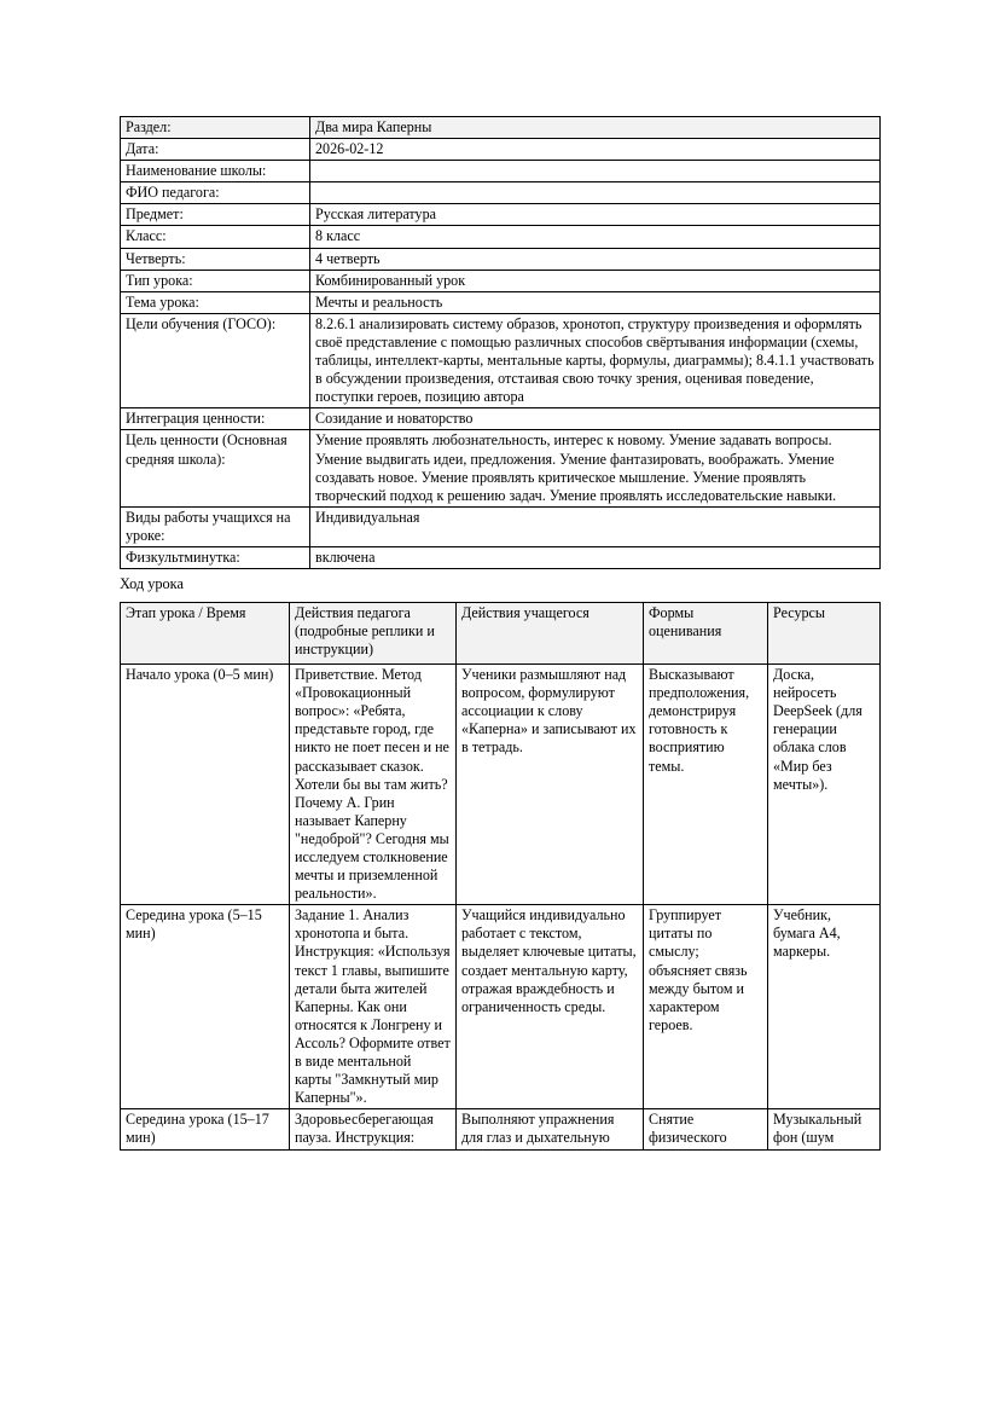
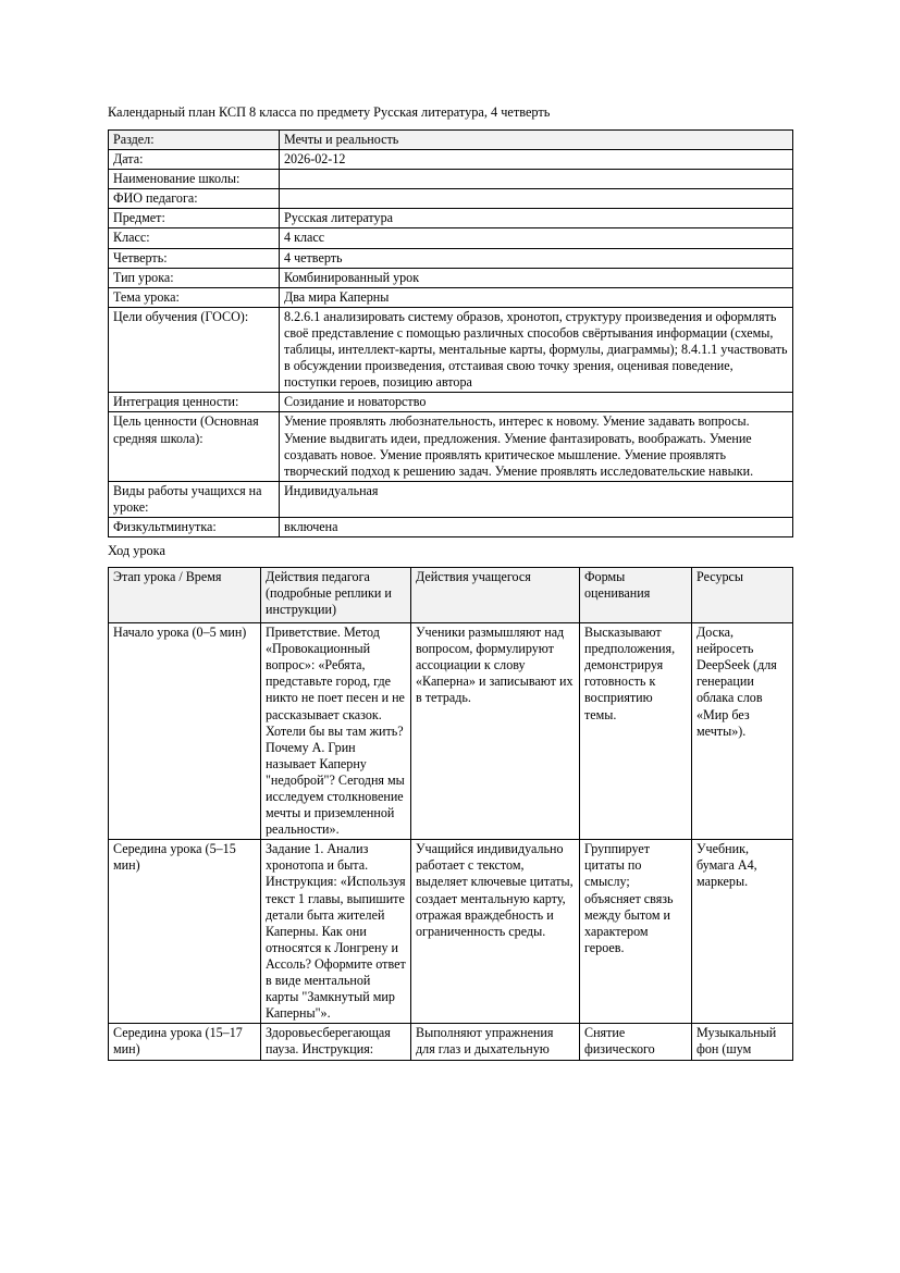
+ Календарный план КСП 8 класса по предмету Русская литература, 4 четверть
- Раздел:	Два мира Каперны
+ Раздел:	Мечты и реальность
  Дата:	2026-02-12
  Наименование школы:
  ФИО педагога:
  Предмет:	Русская литература
- Класс:	8 класс
+ Класс:	4 класс
  Четверть:	4 четверть
  Тип урока:	Комбинированный урок
- Тема урока:	Мечты и реальность
+ Тема урока:	Два мира Каперны
  Цели обучения (ГОСО):	8.2.6.1 анализировать систему образов, хронотоп, структуру произведения и оформлять своё представление с помощью различных способов свёртывания информации (схемы, таблицы, интеллект-карты, ментальные карты, формулы, диаграммы); 8.4.1.1 участвовать в обсуждении произведения, отстаивая свою точку зрения, оценивая поведение, поступки героев, позицию автора
  Интеграция ценности:	Созидание и новаторство
  Цель ценности (Основная средняя школа):	Умение проявлять любознательность, интерес к новому. Умение задавать вопросы. Умение выдвигать идеи, предложения. Умение фантазировать, воображать. Умение создавать новое. Умение проявлять критическое мышление. Умение проявлять творческий подход к решению задач. Умение проявлять исследовательские навыки.
  Виды работы учащихся на уроке:	Индивидуальная
  Физкультминутка:	включена
  Ход урока
  Этап урока / Время	Действия педагога (подробные реплики и инструкции)	Действия учащегося	Формы оценивания	Ресурсы
  Начало урока (0–5 мин)	Приветствие. Метод «Провокационный вопрос»: «Ребята, представьте город, где никто не поет песен и не рассказывает сказок. Хотели бы вы там жить? Почему А. Грин называет Каперну "недоброй"? Сегодня мы исследуем столкновение мечты и приземленной реальности».	Ученики размышляют над вопросом, формулируют ассоциации к слову «Каперна» и записывают их в тетрадь.	Высказывают предположения, демонстрируя готовность к восприятию темы.	Доска, нейросеть DeepSeek (для генерации облака слов «Мир без мечты»).
  Середина урока (5–15 мин)	Задание 1. Анализ хронотопа и быта. Инструкция: «Используя текст 1 главы, выпишите детали быта жителей Каперны. Как они относятся к Лонгрену и Ассоль? Оформите ответ в виде ментальной карты "Замкнутый мир Каперны"».	Учащийся индивидуально работает с текстом, выделяет ключевые цитаты, создает ментальную карту, отражая враждебность и ограниченность среды.	Группирует цитаты по смыслу; объясняет связь между бытом и характером героев.	Учебник, бумага А4, маркеры.
  Середина урока (15–17 мин)	Здоровьесберегающая пауза. Инструкция:	Выполняют упражнения для глаз и дыхательную	Снятие физического	Музыкальный фон (шум
